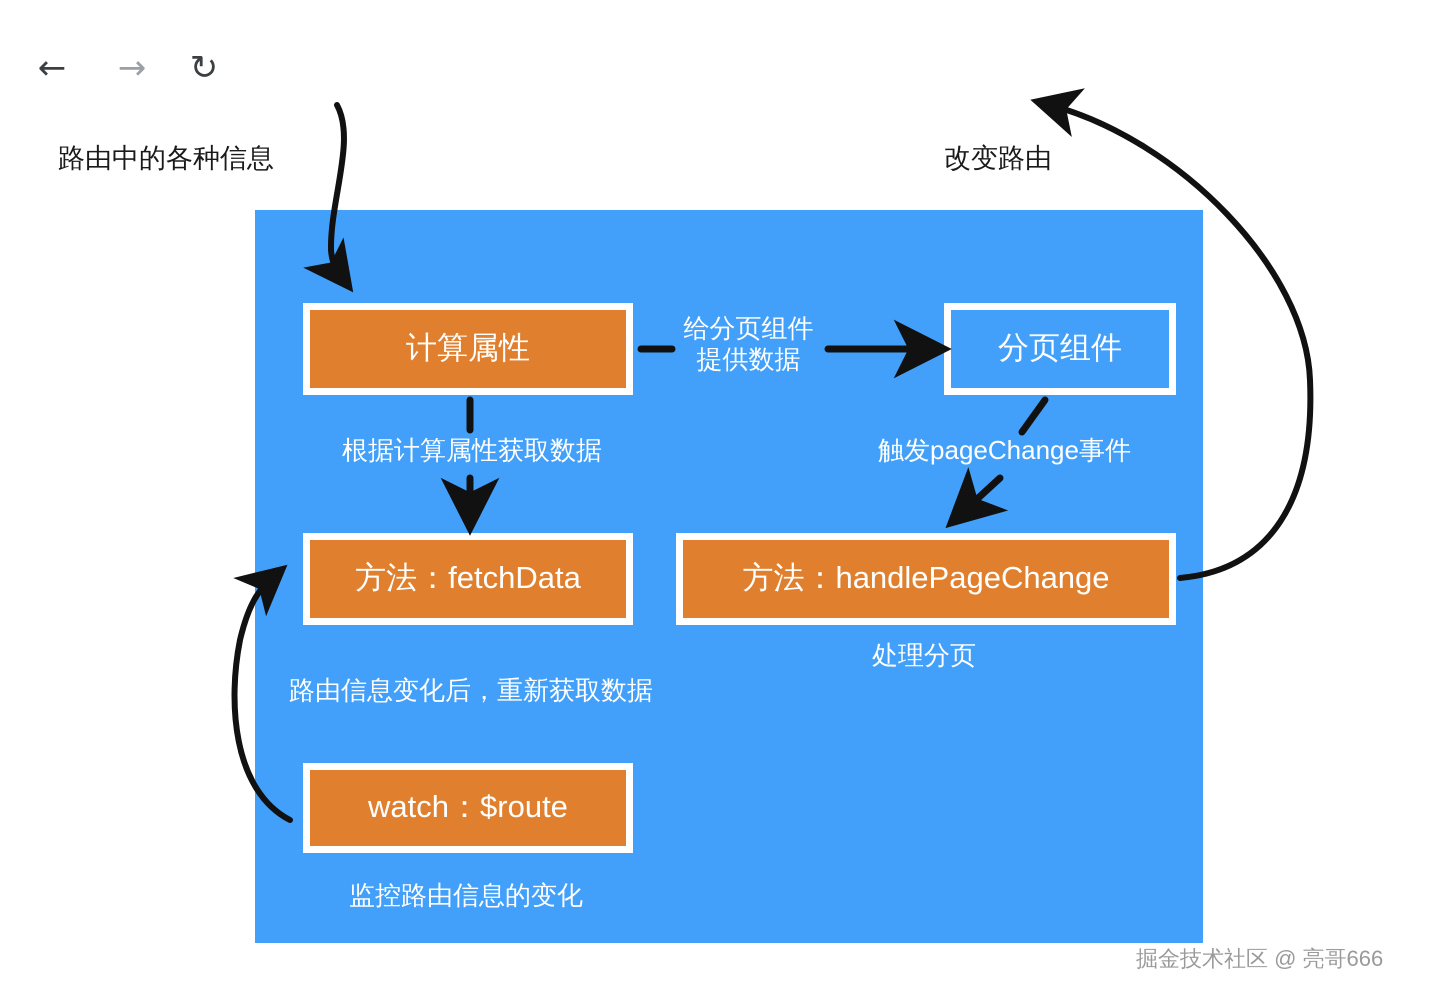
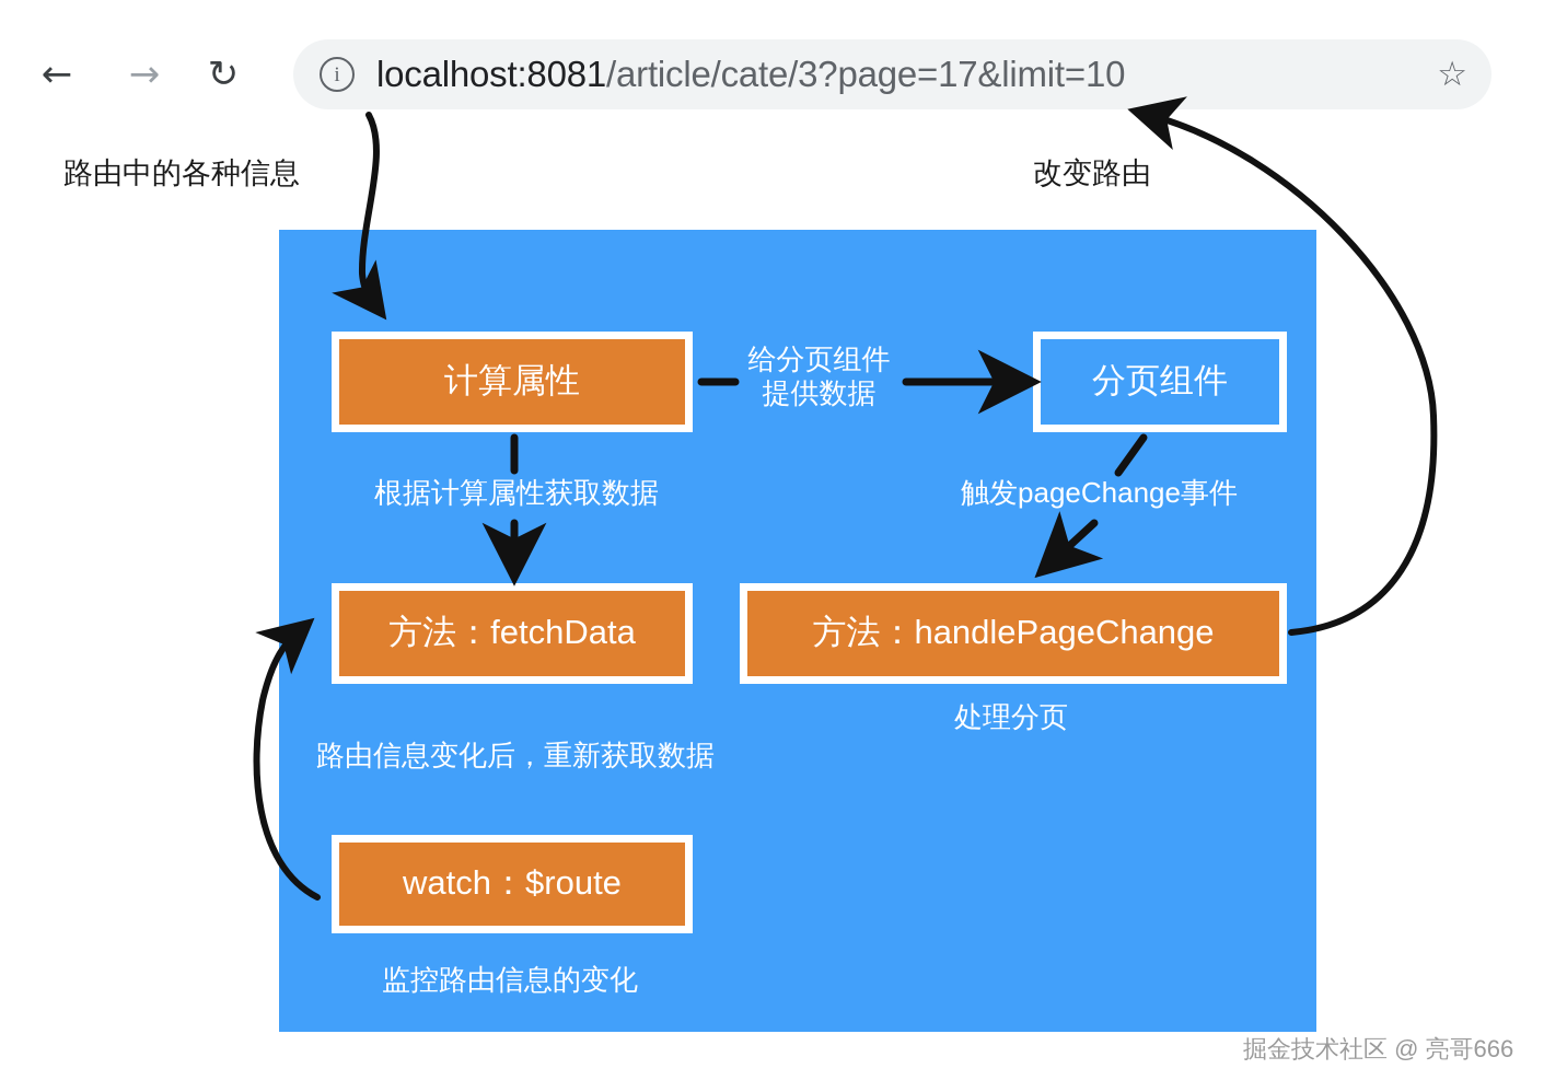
  ←
  →
  ↻
+ i
+ localhost:8081/article/cate/3?page=17&limit=10
+ ☆
  路由中的各种信息
  改变路由
  计算属性
  分页组件
  方法：fetchData
  方法：handlePageChange
  watch：$route
  给分页组件
  提供数据
  根据计算属性获取数据
  触发pageChange事件
  处理分页
  路由信息变化后，重新获取数据
  监控路由信息的变化
  掘金技术社区 @ 亮哥666
